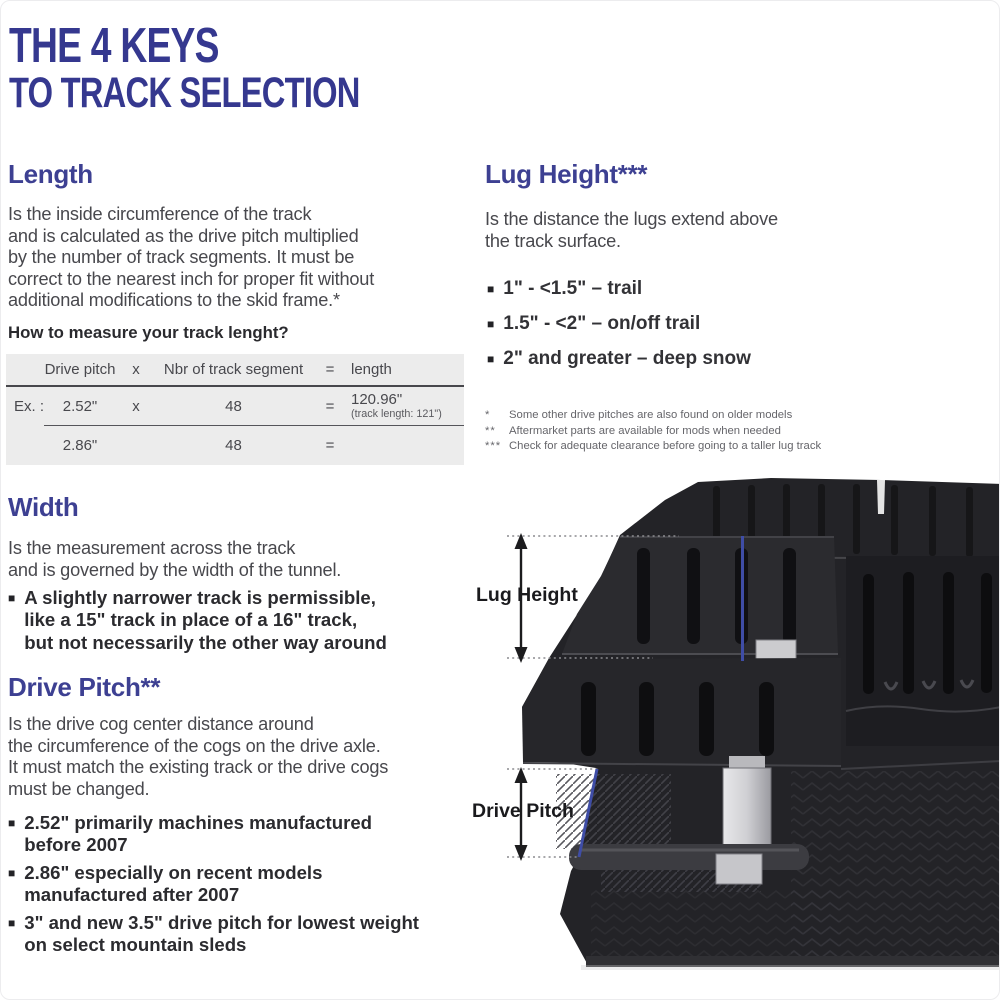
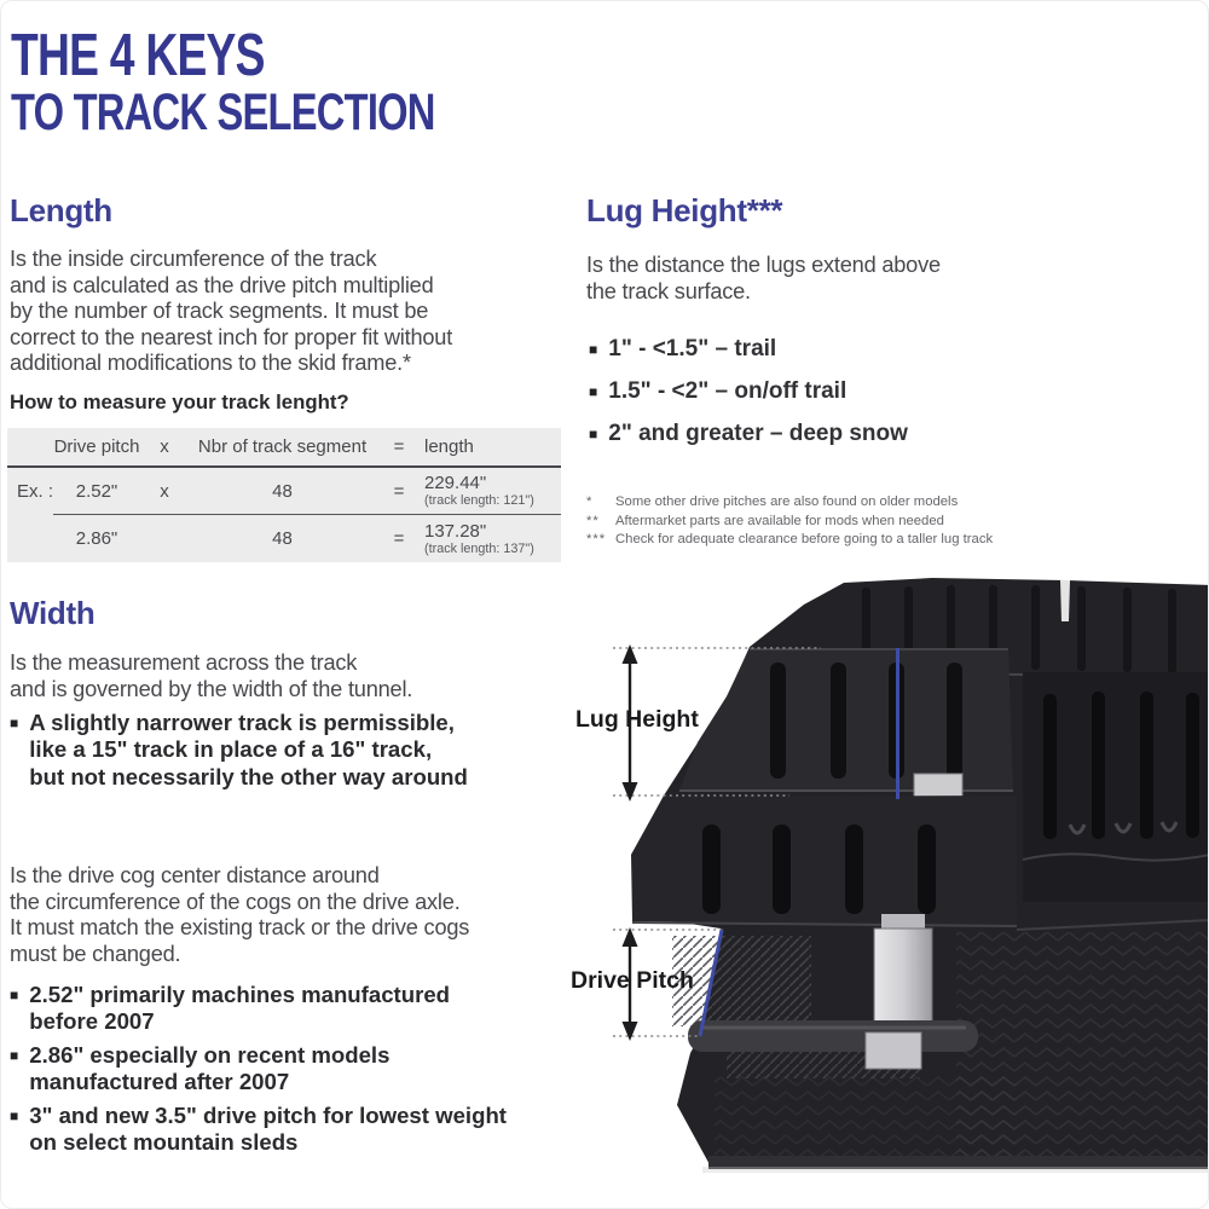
  THE 4 KEYS
  TO TRACK SELECTION
  Length
  Is the inside circumference of the track
  and is calculated as the drive pitch multiplied
  by the number of track segments. It must be
  correct to the nearest inch for proper fit without
  additional modifications to the skid frame.*
  How to measure your track lenght?
  Drive pitch
  x
  Nbr of track segment
  =
  length
  Ex. :
  2.52"
  x
  48
  =
- 120.96"
+ 229.44"
  (track length: 121")
  2.86"
  48
  =
+ 137.28"
+ (track length: 137")
  Lug Height***
  Is the distance the lugs extend above
  the track surface.
  ■
  1" - <1.5" – trail
  ■
  1.5" - <2" – on/off trail
  ■
  2" and greater – deep snow
  *
  Some other drive pitches are also found on older models
  **
  Aftermarket parts are available for mods when needed
  ***
  Check for adequate clearance before going to a taller lug track
  Width
  Is the measurement across the track
  and is governed by the width of the tunnel.
  ■
  A slightly narrower track is permissible,
  like a 15" track in place of a 16" track,
  but not necessarily the other way around
- Drive Pitch**
  Is the drive cog center distance around
  the circumference of the cogs on the drive axle.
  It must match the existing track or the drive cogs
  must be changed.
  ■
  2.52" primarily machines manufactured
  before 2007
  ■
  2.86" especially on recent models
  manufactured after 2007
  ■
  3" and new 3.5" drive pitch for lowest weight
  on select mountain sleds
  Lug Height
  Drive Pitch
